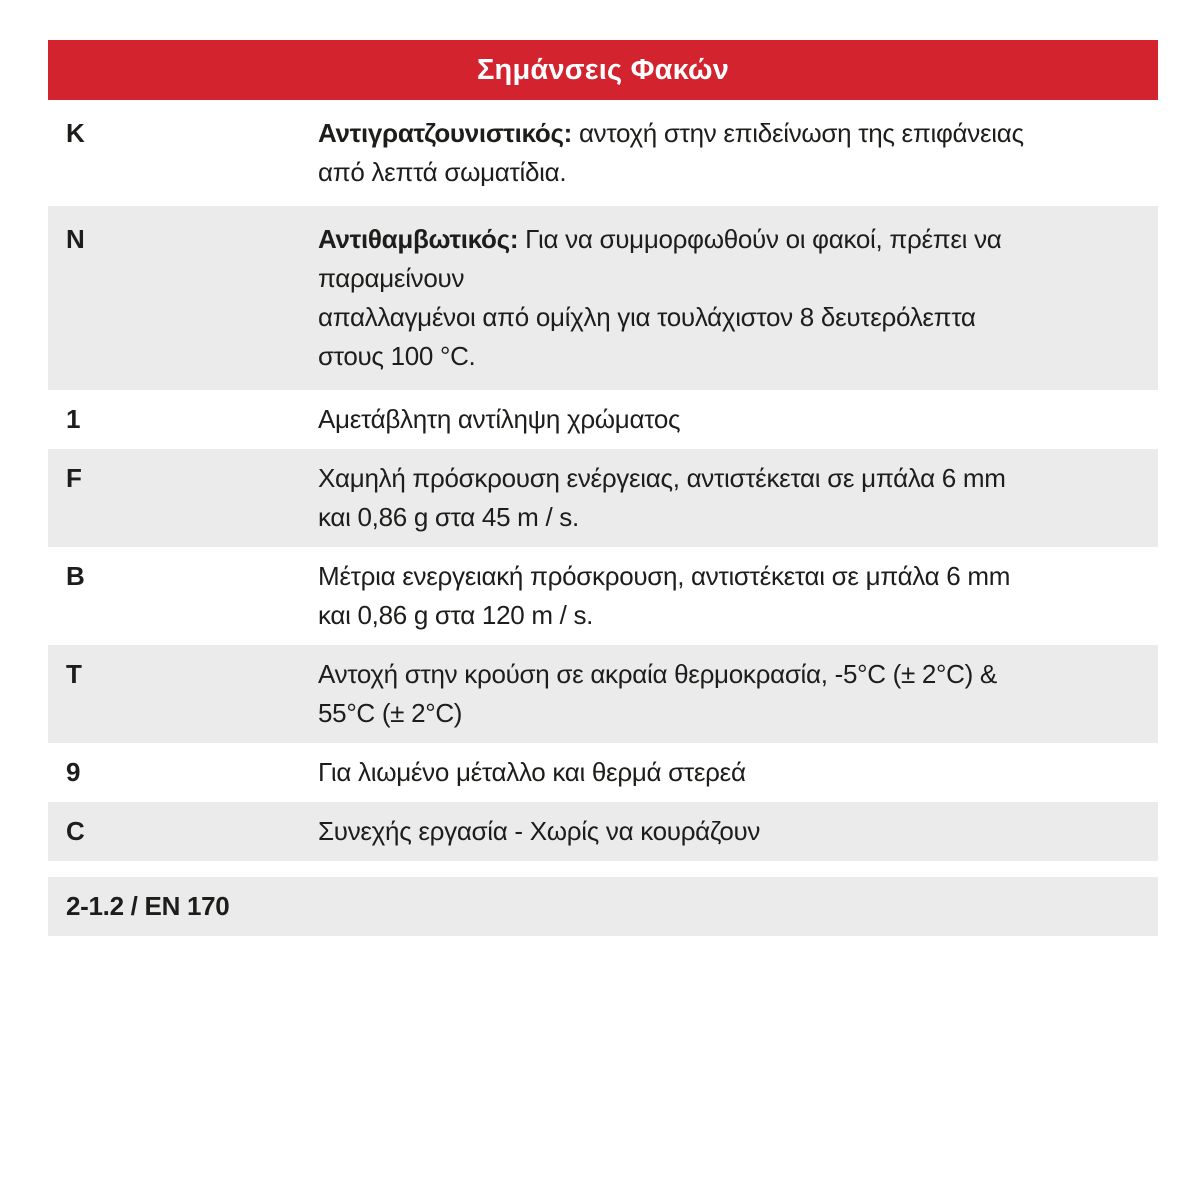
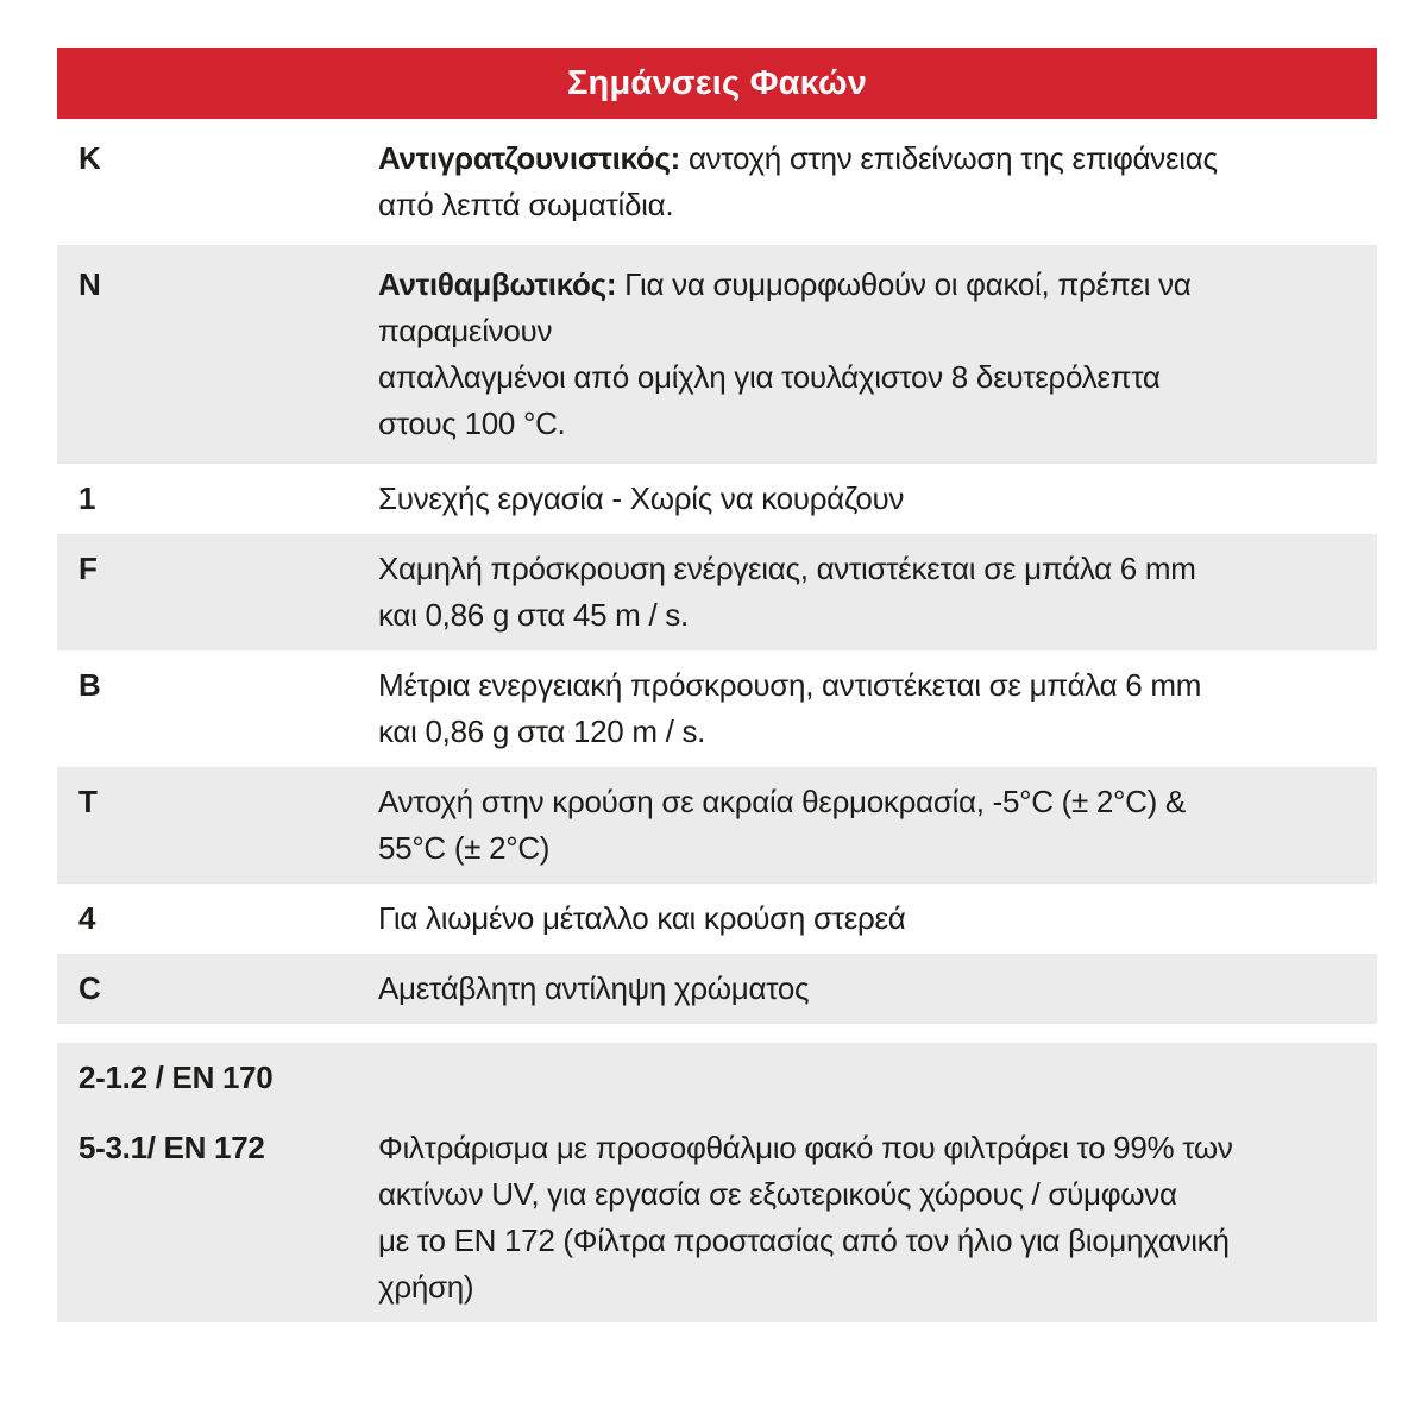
  Σημάνσεις Φακών
  K
  Αντιγρατζουνιστικός: αντοχή στην επιδείνωση της επιφάνειας
  από λεπτά σωματίδια.
  N
  Αντιθαμβωτικός: Για να συμμορφωθούν οι φακοί, πρέπει να
  παραμείνουν
  απαλλαγμένοι από ομίχλη για τουλάχιστον 8 δευτερόλεπτα
  στους 100 °C.
  1
- Αμετάβλητη αντίληψη χρώματος
+ Συνεχής εργασία - Χωρίς να κουράζουν
  F
  Χαμηλή πρόσκρουση ενέργειας, αντιστέκεται σε μπάλα 6 mm
  και 0,86 g στα 45 m / s.
  B
  Μέτρια ενεργειακή πρόσκρουση, αντιστέκεται σε μπάλα 6 mm
  και 0,86 g στα 120 m / s.
  T
  Αντοχή στην κρούση σε ακραία θερμοκρασία, -5°C (± 2°C) &
  55°C (± 2°C)
- 9
+ 4
- Για λιωμένο μέταλλο και θερμά στερεά
+ Για λιωμένο μέταλλο και κρούση στερεά
  C
- Συνεχής εργασία - Χωρίς να κουράζουν
+ Αμετάβλητη αντίληψη χρώματος
  2-1.2 / EN 170
+ 5-3.1/ EN 172
+ Φιλτράρισμα με προσοφθάλμιο φακό που φιλτράρει το 99% των
+ ακτίνων UV, για εργασία σε εξωτερικούς χώρους / σύμφωνα
+ με το EN 172 (Φίλτρα προστασίας από τον ήλιο για βιομηχανική
+ χρήση)
